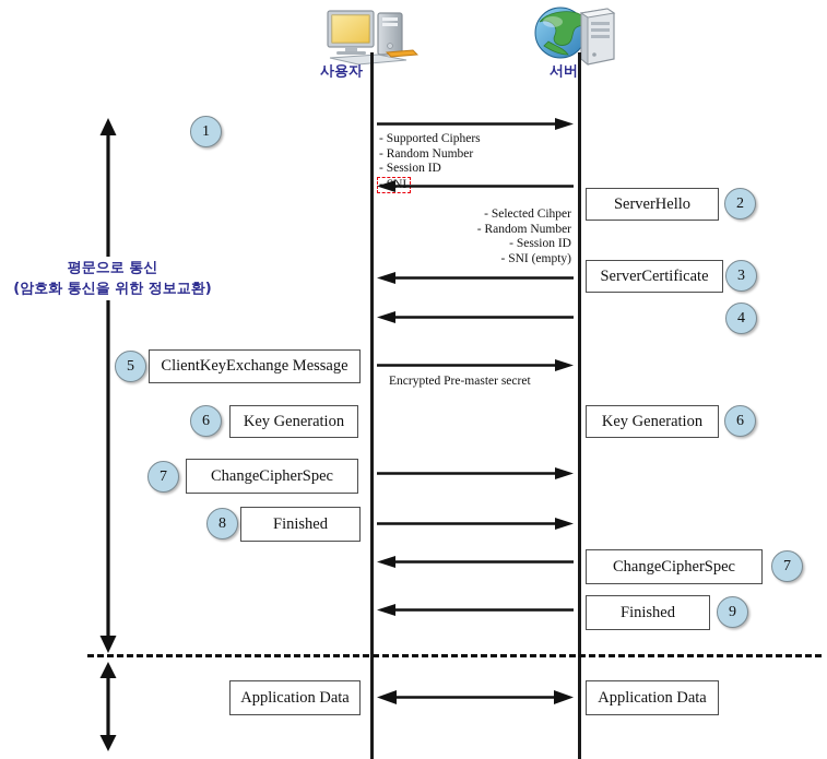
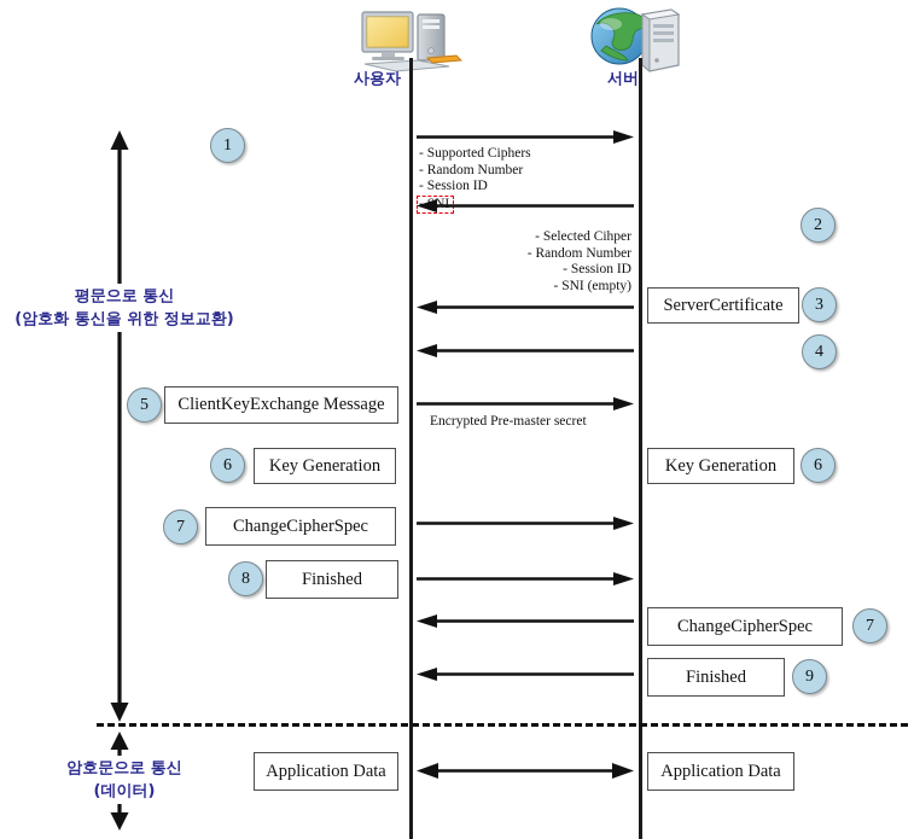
  사용자
  서버
  평문으로 통신
  (암호화 통신을 위한 정보교환)
+ 암호문으로 통신
+ (데이터)
  1
  - Supported Ciphers
  - Random Number
  - Session ID
  -NI
- ServerHello
  2
  - Selected Cihper
  - Random Number
  - Session ID
  - SNI (empty)
  ServerCertificate
  3
  4
  5
  ClientKeyExchange Message
  Encrypted Pre-master secret
  6
  Key Generation
  Key Generation
  6
  7
  ChangeCipherSpec
  8
  Finished
  ChangeCipherSpec
  7
  Finished
  9
  Application Data
  Application Data
